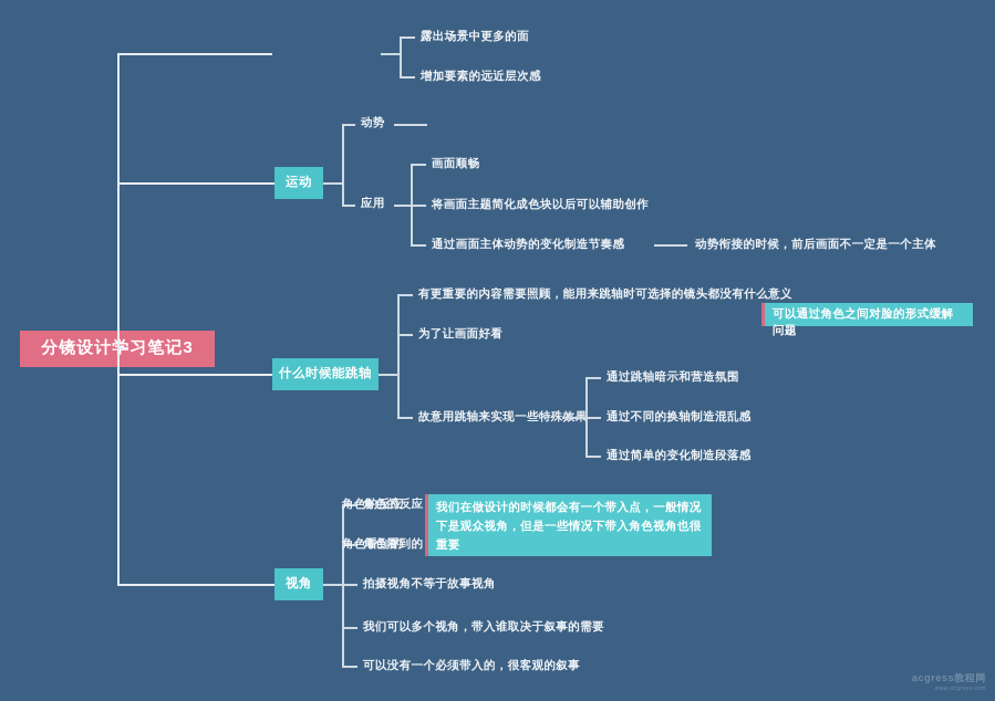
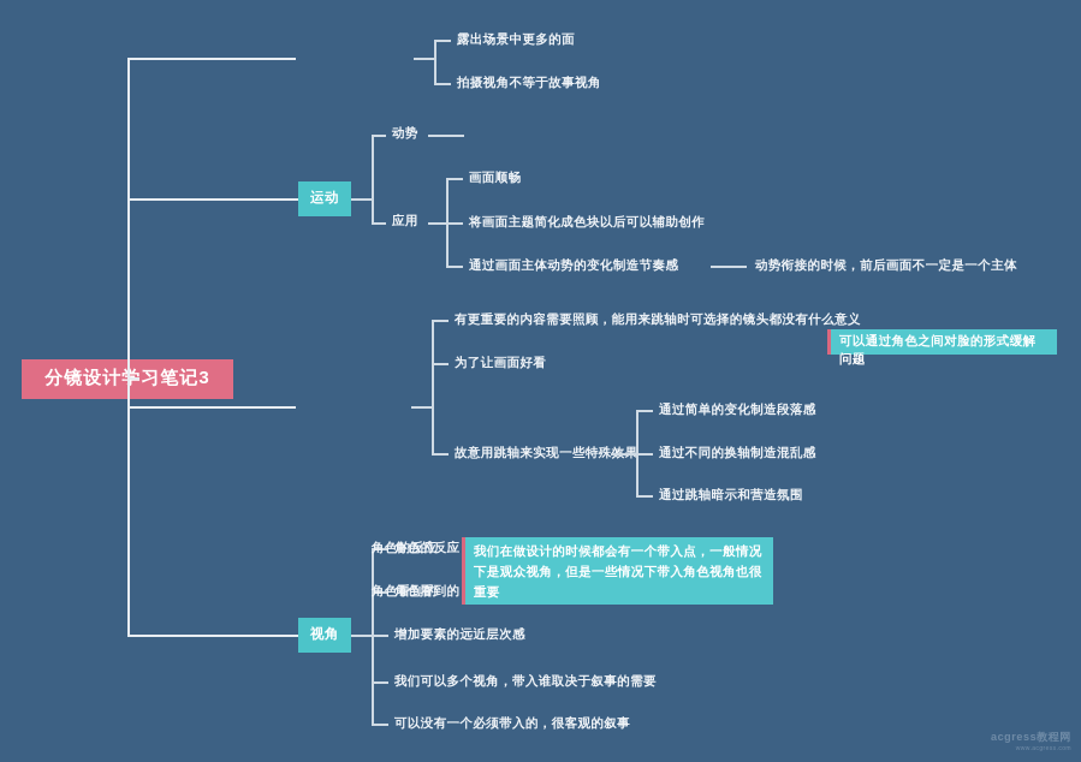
  分镜设计习笔记3
  露出场景中更多的面
- 增加要素的远近层次感
+ 拍摄视角不等于故事视角
  运动
  动势
  应用
  画面顺畅
  将画面主题简化成色块以后可以辅助创作
  通过画面主体动势的变化制造节奏感
  动势衔接的时候，前后画面不一定是一个主体
- 什么时候能跳轴
  有更重要的内容需要照顾，能用来跳轴时可选择的镜头都没有什么意义
  为了让画面好看
  故意用跳轴来实现一些特殊
- 通过跳轴暗示和营造氛围
+ 通过简单的变化制造段落感
  通过不同的换轴制造混乱感
- 通过简单的变化制造段落感
+ 通过跳轴暗示和营造氛围
  可以通过角色之间对脸的形式缓解问题
  视角
  角色的反应
  角色看到的
- 拍摄视角不等于故事视角
+ 增加要素的远近层次感
  我们可以多个视角，带入谁取决于叙事的需要
  可以没有一个必须带入的，很客观的叙事
  我们在做设计的时候都会有一个带入点，一般情况下是观众视角，但是一些情况下带入角色视角也很重要
  角色的反应
  角色看到的
  acgress教程网
